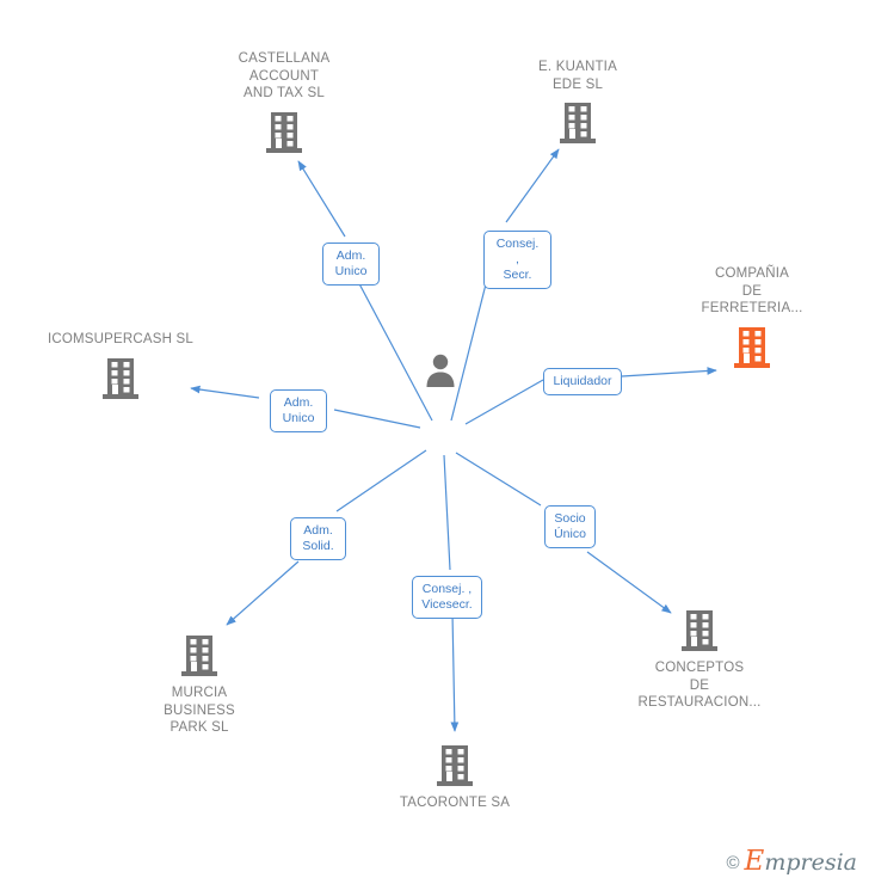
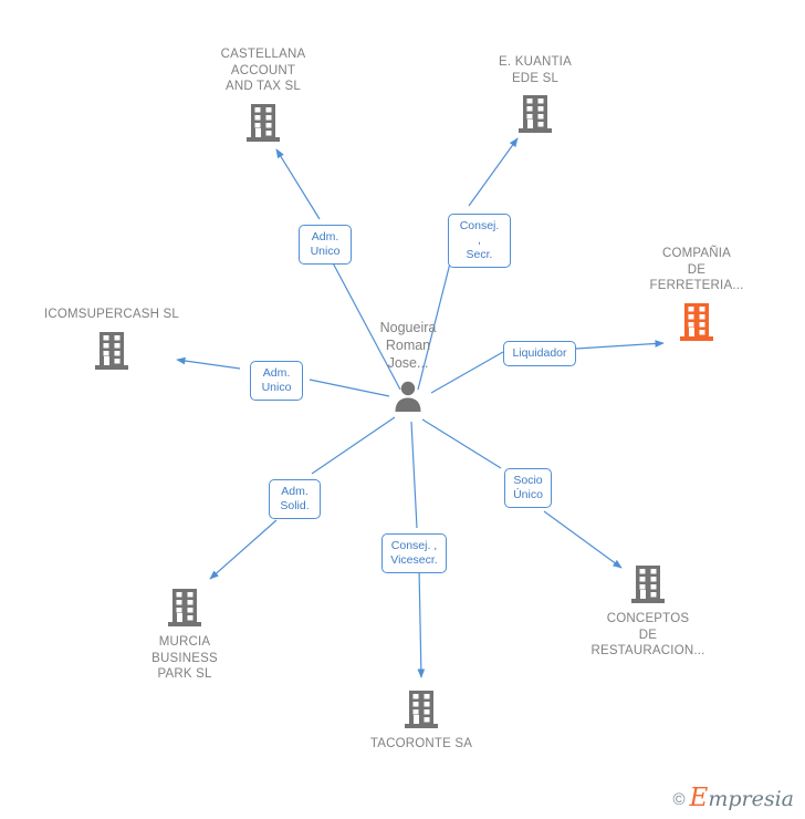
+ Nogueira
+ Roman
+ Jose...
  CASTELLANA
  ACCOUNT
  AND TAX SL
  E. KUANTIA
  EDE SL
  COMPAÑIA
  DE
  FERRETERIA...
  ICOMSUPERCASH SL
  MURCIA
  BUSINESS
  PARK SL
  TACORONTE SA
  CONCEPTOS
  DE
  RESTAURACION...
  Adm.
  Unico
  Consej. ,
  Secr.
  Liquidador
  Adm.
  Unico
  Adm.
  Solid.
  Consej. ,
  Vicesecr.
  Socio
  Único
  ©
  Empresia
